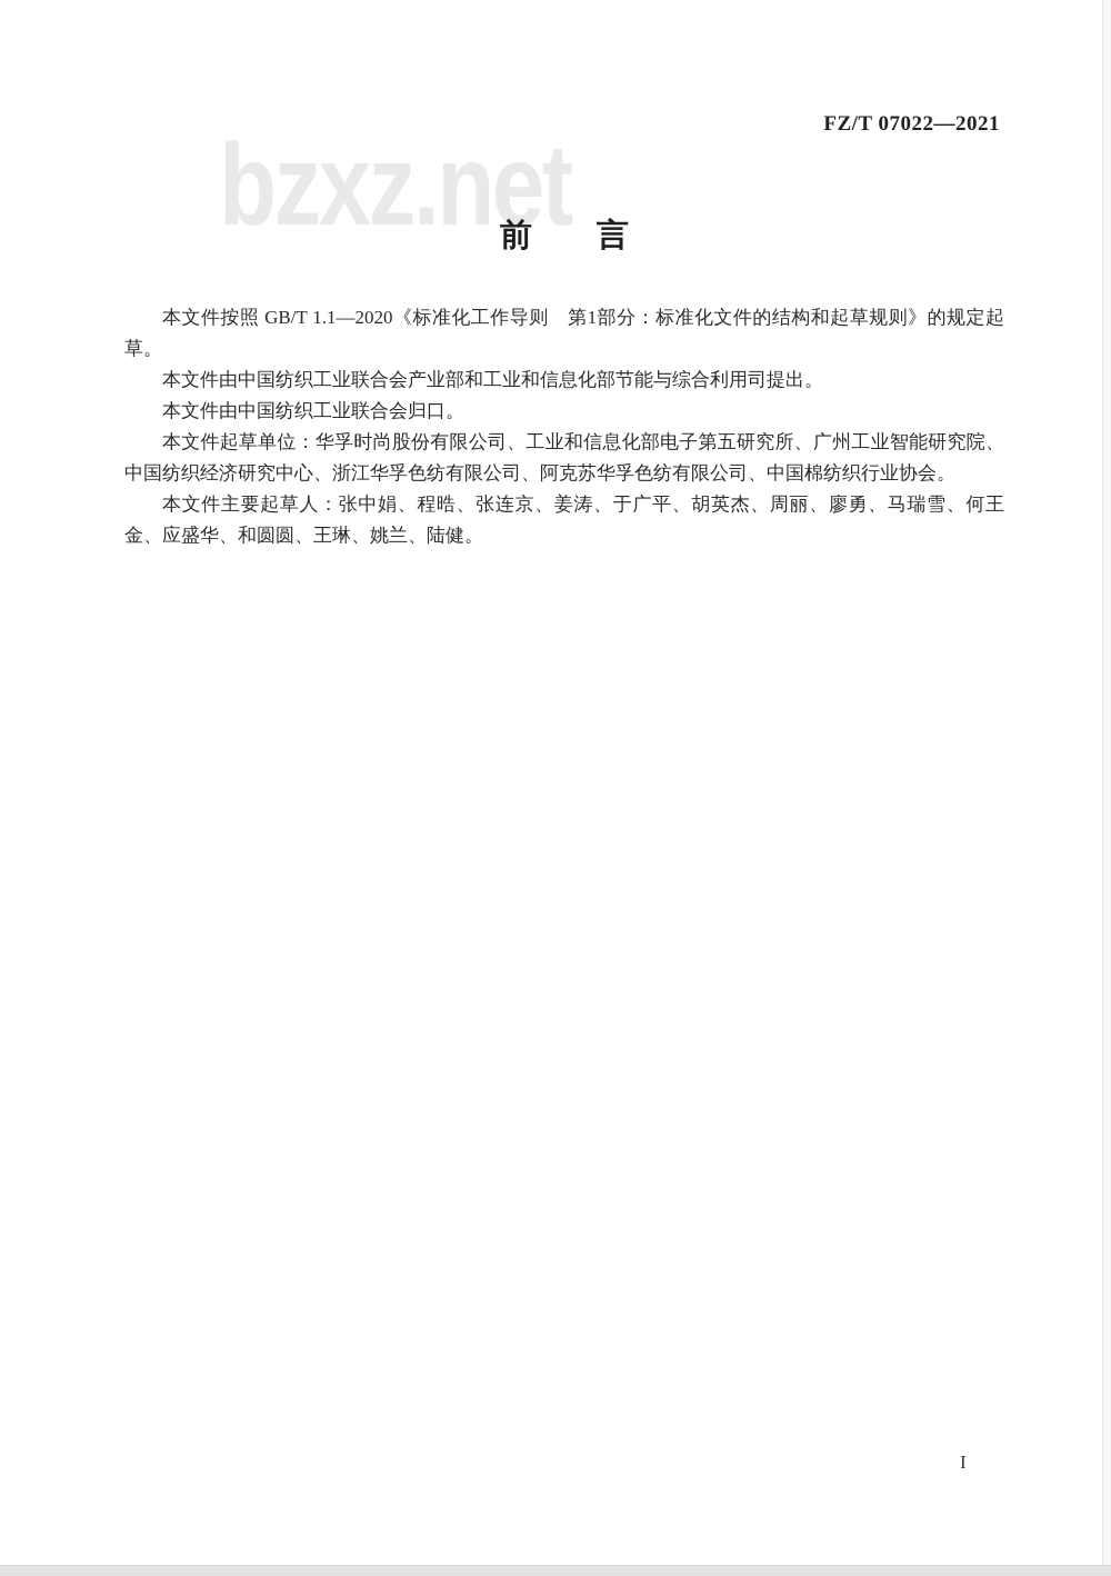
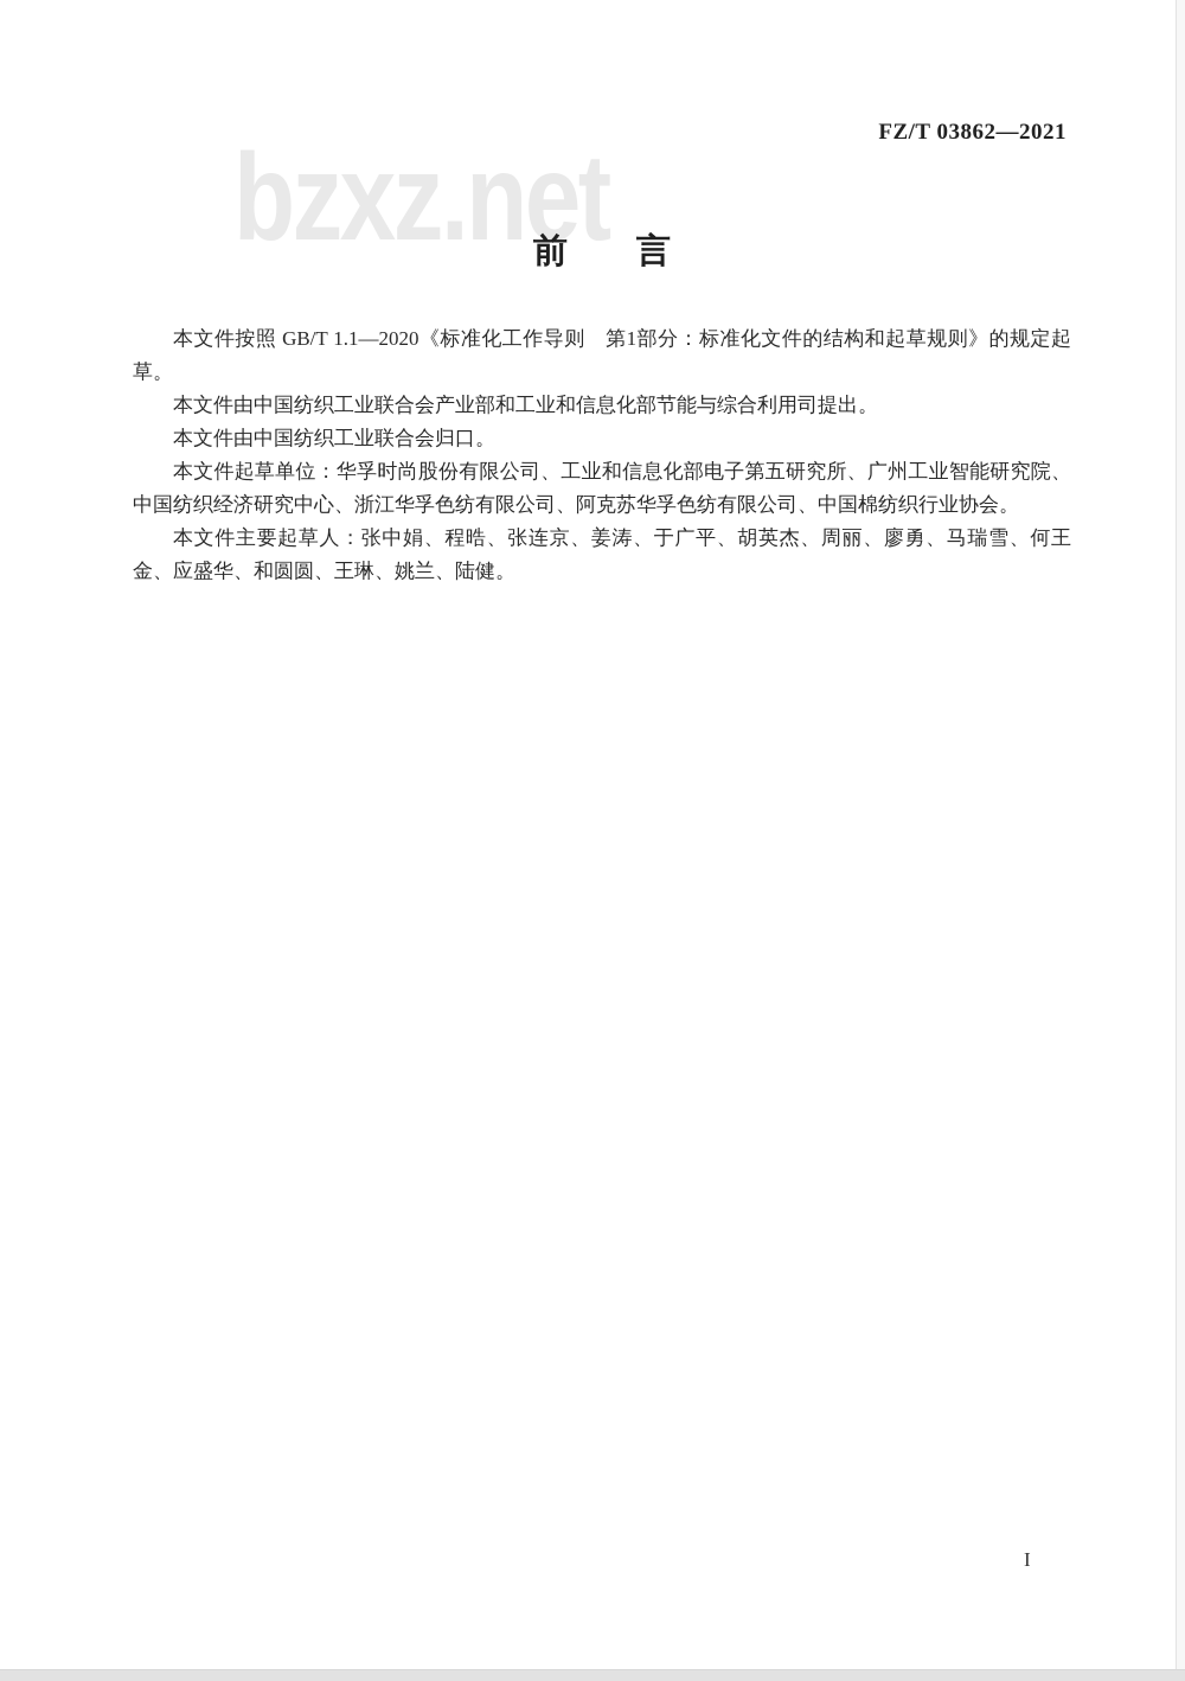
- FZ/T 07022—2021
+ FZ/T 03862—2021
  bzxz.net
  前 言
  本文件按照 GB/T 1.1—2020《标准化工作导则 第1部分：标准化文件的结构和起草规则》的规定起草。
  本文件由中国纺织工业联合会产业部和工业和信息化部节能与综合利用司提出。
  本文件由中国纺织工业联合会归口。
  本文件起草单位：华孚时尚股份有限公司、工业和信息化部电子第五研究所、广州工业智能研究院、中国纺织经济研究中心、浙江华孚色纺有限公司、阿克苏华孚色纺有限公司、中国棉纺织行业协会。
  本文件主要起草人：张中娟、程晧、张连京、姜涛、于广平、胡英杰、周丽、廖勇、马瑞雪、何王金、应盛华、和圆圆、王琳、姚兰、陆健。
  I
